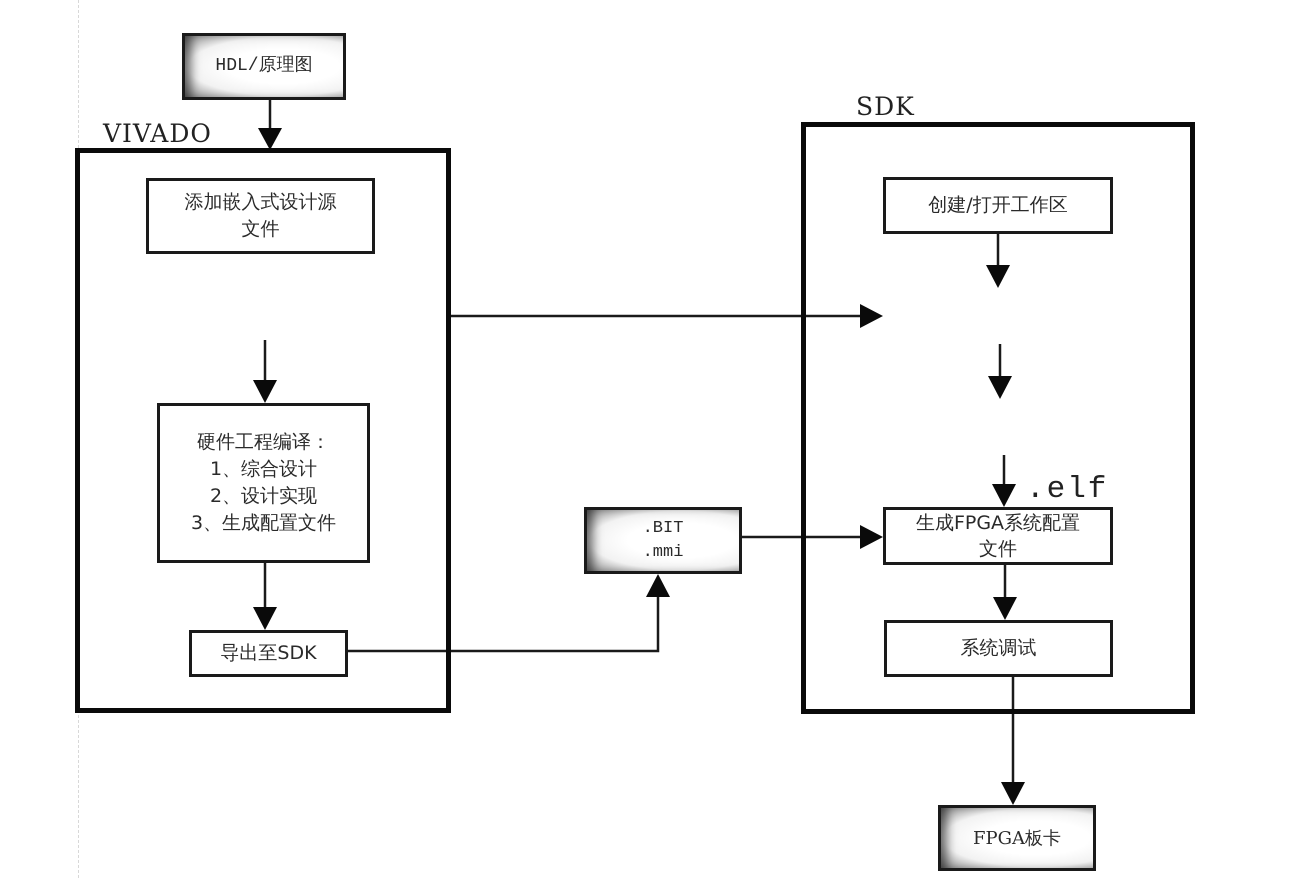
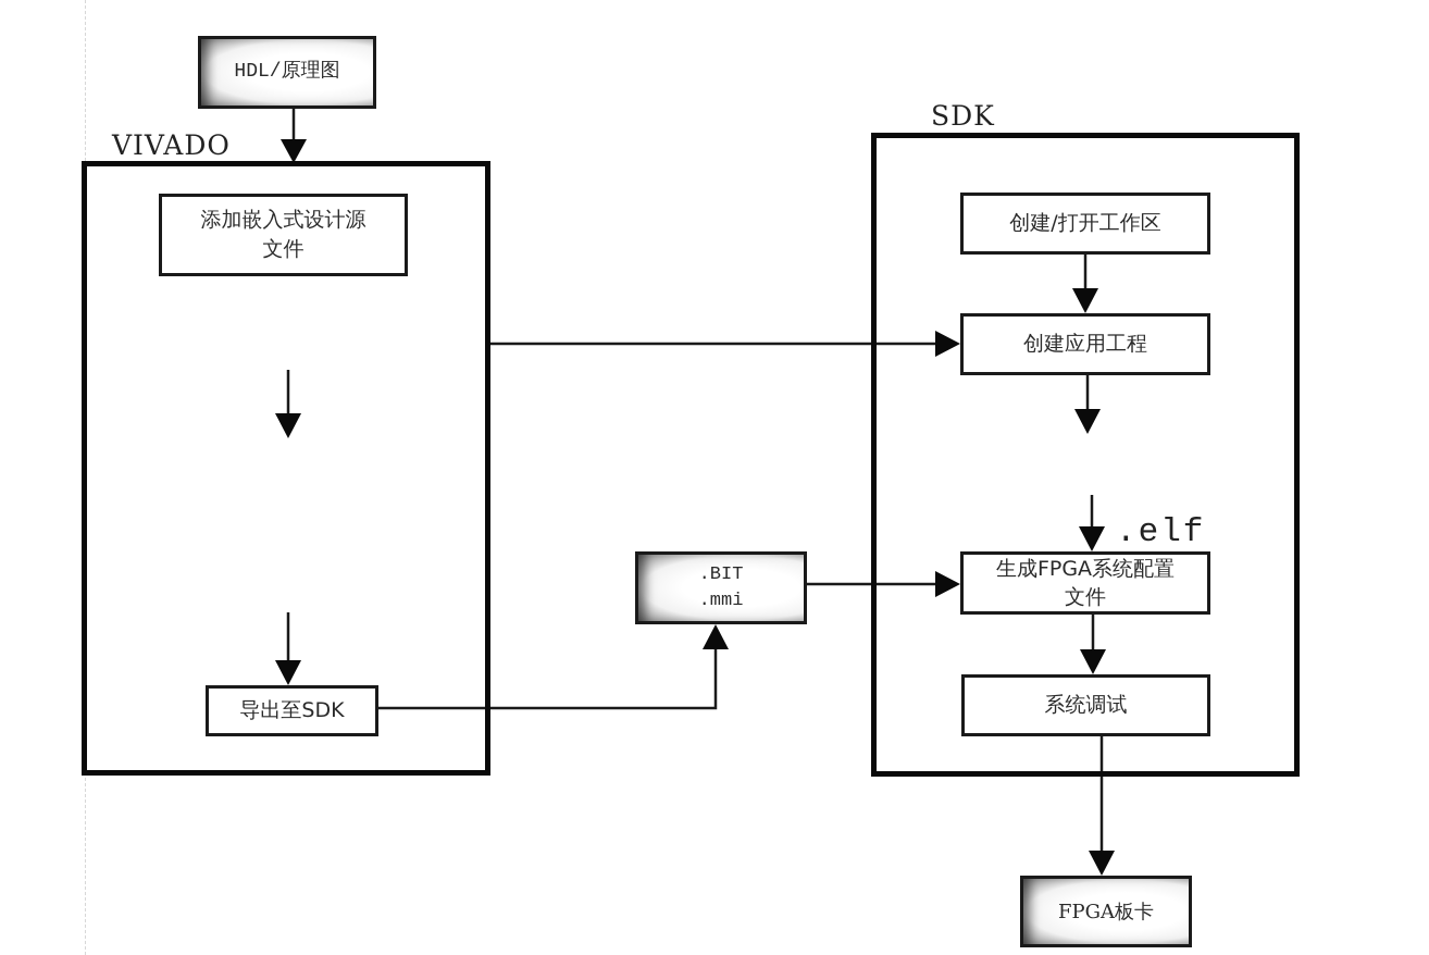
  HDL/原理图
  VIVADO
  添加嵌入式设计源
  文件
- 硬件工程编译：
- 1、综合设计
- 2、设计实现
- 3、生成配置文件
  导出至SDK
  .BIT
  .mmi
  SDK
  创建/打开工作区
+ 创建应用工程
  .elf
  生成FPGA系统配置
  文件
  系统调试
  FPGA板卡
